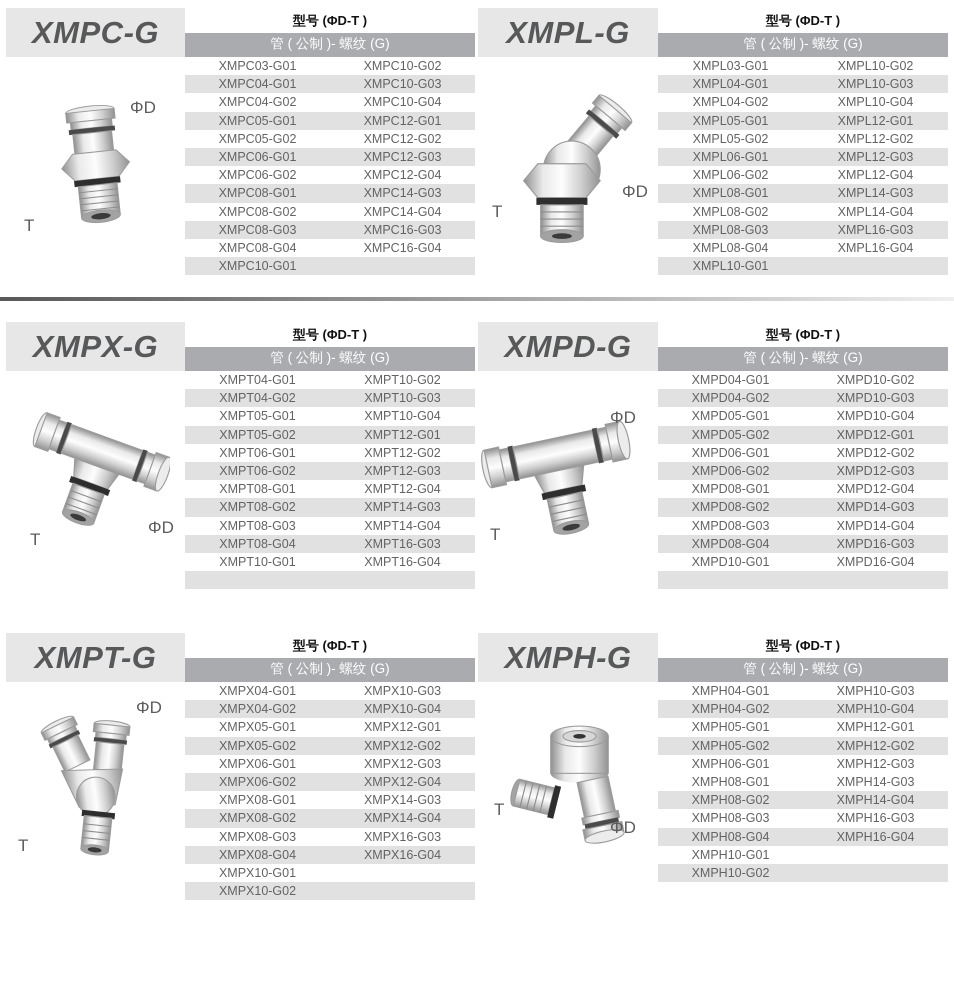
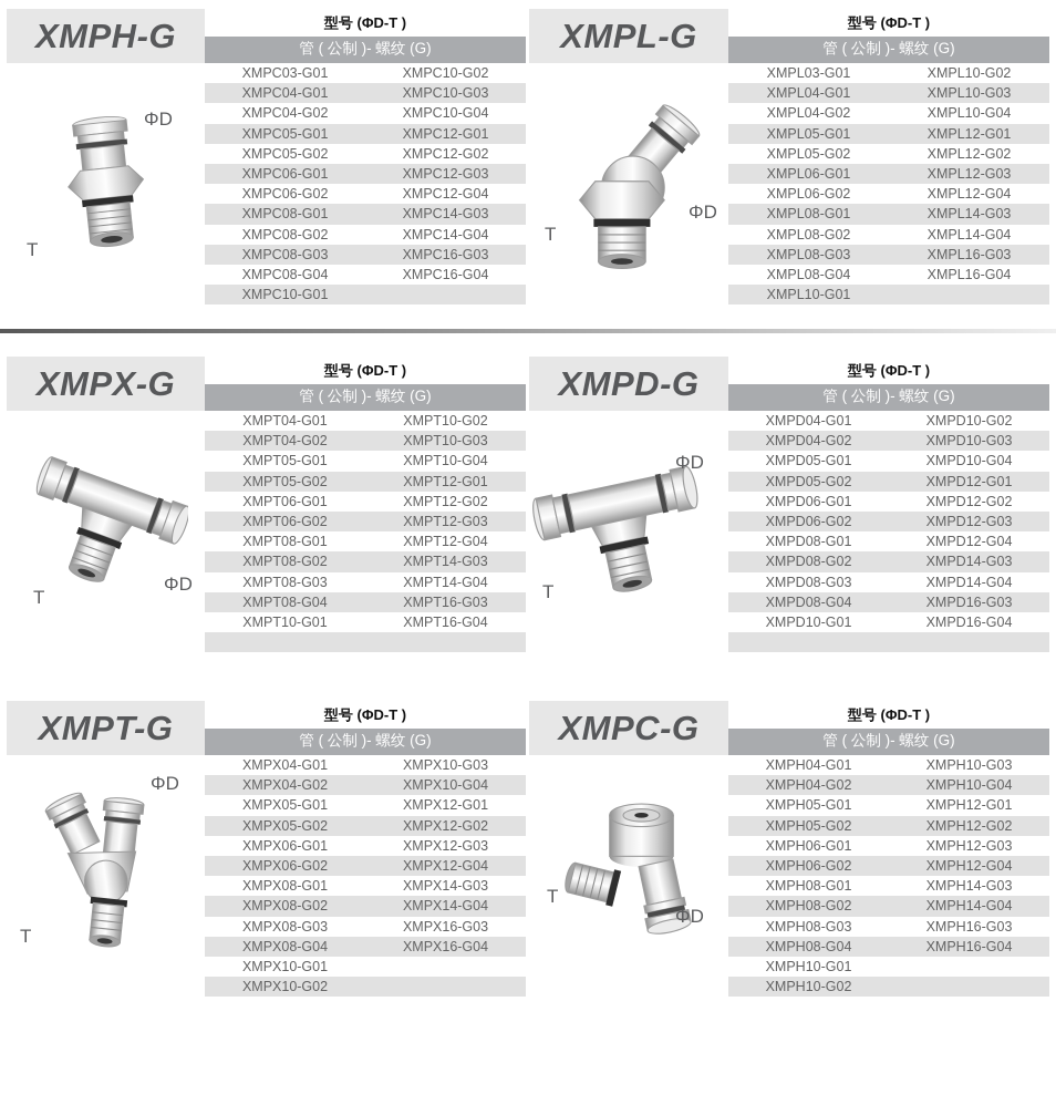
- XMPC-G
+ XMPH-G
  XMPL-G
  XMPX-G
  XMPD-G
  XMPT-G
- XMPH-G
+ XMPC-G
  型号 (ΦD-T )
  管 ( 公制 )- 螺纹 (G)
  XMPC03-G01
  XMPC10-G02
  XMPC04-G01
  XMPC10-G03
  XMPC04-G02
  XMPC10-G04
  XMPC05-G01
  XMPC12-G01
  XMPC05-G02
  XMPC12-G02
  XMPC06-G01
  XMPC12-G03
  XMPC06-G02
  XMPC12-G04
  XMPC08-G01
  XMPC14-G03
  XMPC08-G02
  XMPC14-G04
  XMPC08-G03
  XMPC16-G03
  XMPC08-G04
  XMPC16-G04
  XMPC10-G01
  型号 (ΦD-T )
  管 ( 公制 )- 螺纹 (G)
  XMPL03-G01
  XMPL10-G02
  XMPL04-G01
  XMPL10-G03
  XMPL04-G02
  XMPL10-G04
  XMPL05-G01
  XMPL12-G01
  XMPL05-G02
  XMPL12-G02
  XMPL06-G01
  XMPL12-G03
  XMPL06-G02
  XMPL12-G04
  XMPL08-G01
  XMPL14-G03
  XMPL08-G02
  XMPL14-G04
  XMPL08-G03
  XMPL16-G03
  XMPL08-G04
  XMPL16-G04
  XMPL10-G01
  型号 (ΦD-T )
  管 ( 公制 )- 螺纹 (G)
  XMPT04-G01
  XMPT10-G02
  XMPT04-G02
  XMPT10-G03
  XMPT05-G01
  XMPT10-G04
  XMPT05-G02
  XMPT12-G01
  XMPT06-G01
  XMPT12-G02
  XMPT06-G02
  XMPT12-G03
  XMPT08-G01
  XMPT12-G04
  XMPT08-G02
  XMPT14-G03
  XMPT08-G03
  XMPT14-G04
  XMPT08-G04
  XMPT16-G03
  XMPT10-G01
  XMPT16-G04
  型号 (ΦD-T )
  管 ( 公制 )- 螺纹 (G)
  XMPD04-G01
  XMPD10-G02
  XMPD04-G02
  XMPD10-G03
  XMPD05-G01
  XMPD10-G04
  XMPD05-G02
  XMPD12-G01
  XMPD06-G01
  XMPD12-G02
  XMPD06-G02
  XMPD12-G03
  XMPD08-G01
  XMPD12-G04
  XMPD08-G02
  XMPD14-G03
  XMPD08-G03
  XMPD14-G04
  XMPD08-G04
  XMPD16-G03
  XMPD10-G01
  XMPD16-G04
  型号 (ΦD-T )
  管 ( 公制 )- 螺纹 (G)
  XMPX04-G01
  XMPX10-G03
  XMPX04-G02
  XMPX10-G04
  XMPX05-G01
  XMPX12-G01
  XMPX05-G02
  XMPX12-G02
  XMPX06-G01
  XMPX12-G03
  XMPX06-G02
  XMPX12-G04
  XMPX08-G01
  XMPX14-G03
  XMPX08-G02
  XMPX14-G04
  XMPX08-G03
  XMPX16-G03
  XMPX08-G04
  XMPX16-G04
  XMPX10-G01
  XMPX10-G02
  型号 (ΦD-T )
  管 ( 公制 )- 螺纹 (G)
  XMPH04-G01
  XMPH10-G03
  XMPH04-G02
  XMPH10-G04
  XMPH05-G01
  XMPH12-G01
  XMPH05-G02
  XMPH12-G02
  XMPH06-G01
  XMPH12-G03
+ XMPH06-G02
+ XMPH12-G04
  XMPH08-G01
  XMPH14-G03
  XMPH08-G02
  XMPH14-G04
  XMPH08-G03
  XMPH16-G03
  XMPH08-G04
  XMPH16-G04
  XMPH10-G01
  XMPH10-G02
  ΦD
  T
  ΦD
  T
  ΦD
  T
  ΦD
  T
  ΦD
  T
  ΦD
  T
